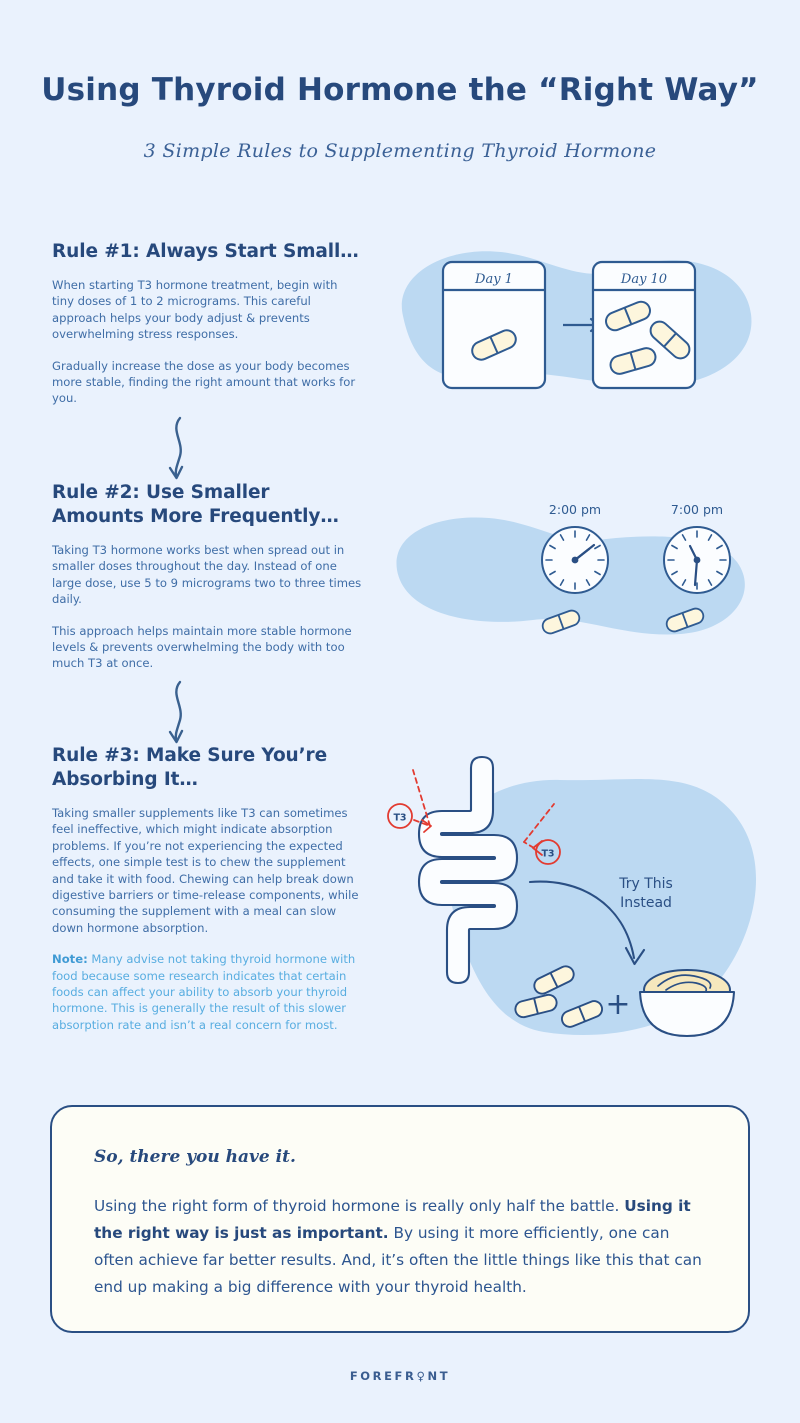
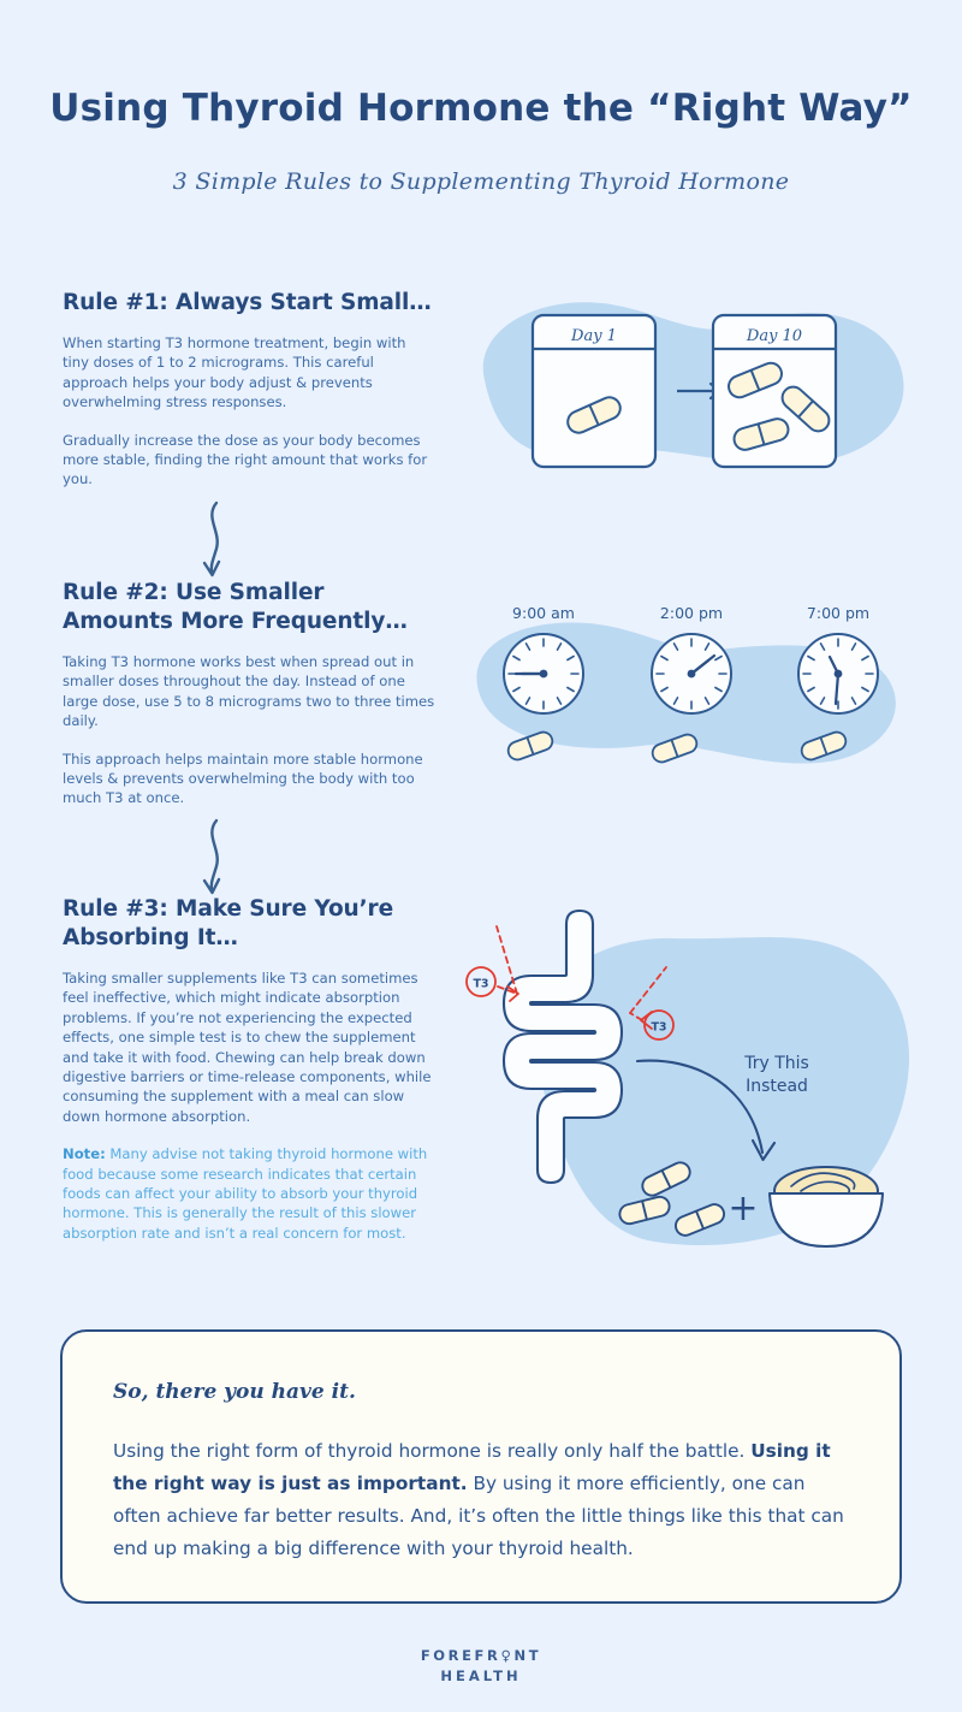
  Using Thyroid Hormone the “Right Way”
  3 Simple Rules to Supplementing Thyroid Hormone
  Rule #1: Always Start Small…
  When starting T3 hormone treatment, begin with tiny doses of 1 to 2 micrograms. This careful approach helps your body adjust & prevents overwhelming stress responses.
  Gradually increase the dose as your body becomes more stable, finding the right amount that works for you.
  Day 1
  Day 10
  Rule #2: Use Smaller Amounts More Frequently…
- Taking T3 hormone works best when spread out in smaller doses throughout the day. Instead of one large dose, use 5 to 9 micrograms two to three times daily.
+ Taking T3 hormone works best when spread out in smaller doses throughout the day. Instead of one large dose, use 5 to 8 micrograms two to three times daily.
  This approach helps maintain more stable hormone levels & prevents overwhelming the body with too much T3 at once.
+ 9:00 am
  2:00 pm
  7:00 pm
  Rule #3: Make Sure You’re Absorbing It…
  Taking smaller supplements like T3 can sometimes feel ineffective, which might indicate absorption problems. If you’re not experiencing the expected effects, one simple test is to chew the supplement and take it with food. Chewing can help break down digestive barriers or time-release components, while consuming the supplement with a meal can slow down hormone absorption.
  Note: Many advise not taking thyroid hormone with food because some research indicates that certain foods can affect your ability to absorb your thyroid hormone. This is generally the result of this slower absorption rate and isn’t a real concern for most.
  T3
  T3
  Try This
  Instead
  +
  So, there you have it.
  Using the right form of thyroid hormone is really only half the battle. Using it the right way is just as important. By using it more efficiently, one can often achieve far better results. And, it’s often the little things like this that can end up making a big difference with your thyroid health.
  FOREFR♀NT
+ HEALTH
